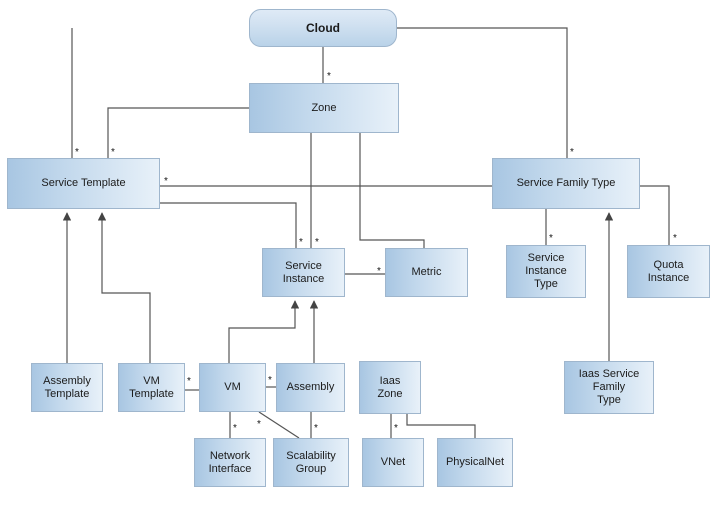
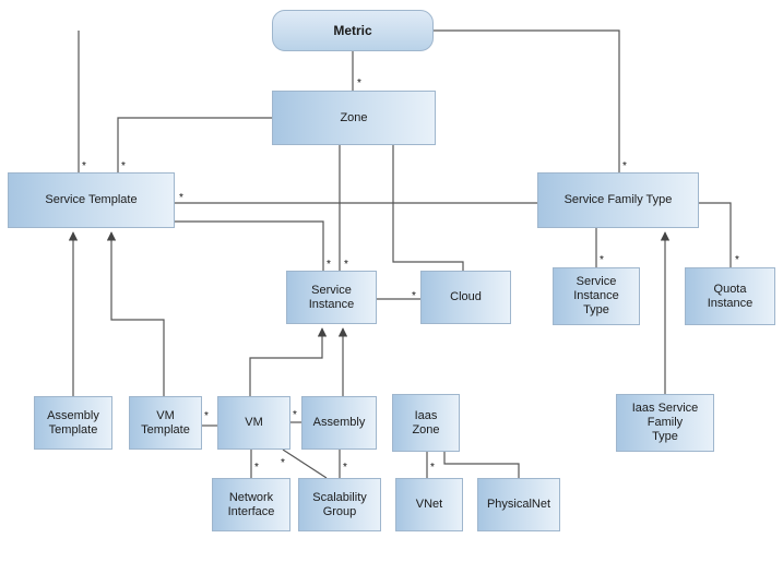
- Cloud
+ Metric
  Zone
  Service Template
  Service Family Type
  Service
  Instance
- Metric
+ Cloud
  Service
  Instance
  Type
  Quota
  Instance
  Assembly
  Template
  VM
  Template
  VM
  Assembly
  Iaas
  Zone
  Iaas Service
  Family
  Type
  Network
  Interface
  Scalability
  Group
  VNet
  PhysicalNet
  *
  *
  *
  *
  *
  *
  *
  *
  *
  *
  *
  *
  *
  *
  *
  *
